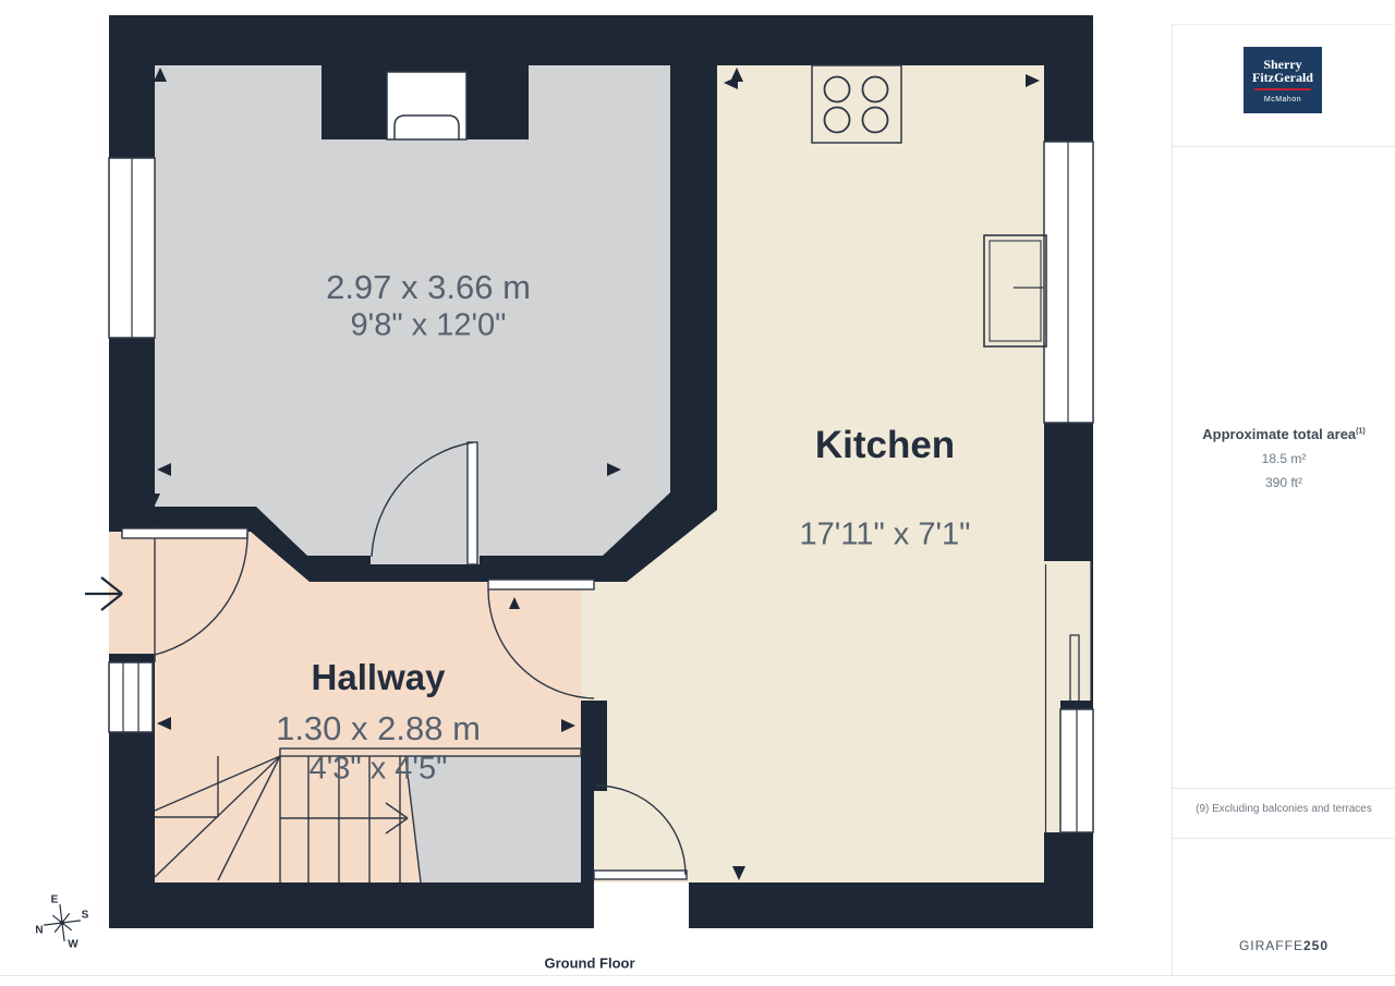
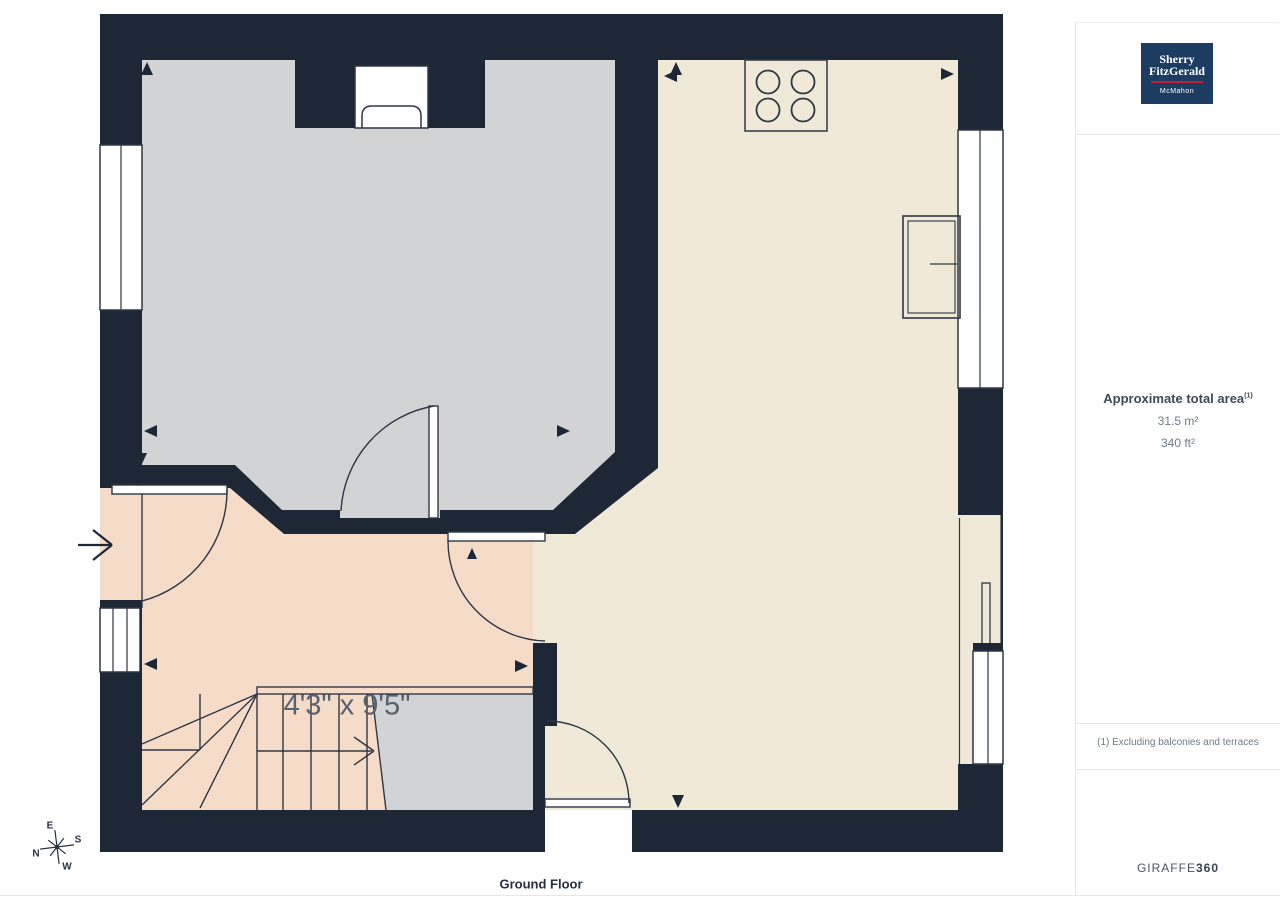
- 2.97 x 3.66 m
- 9'8" x 12'0"
- Kitchen
- 17'11" x 7'1"
- Hallway
- 1.30 x 2.88 m
- 4'3" x 4'5"
+ 4'3" x 9'5"
  Ground Floor
  E
  S
  N
  W
  Sherry
  FitzGerald
  Approximate total area
- 18.5 m²
+ 31.5 m²
- 390 ft²
+ 340 ft²
- (9) Excluding balconies and terraces
+ (1) Excluding balconies and terraces
- GIRAFFE250
+ GIRAFFE360
